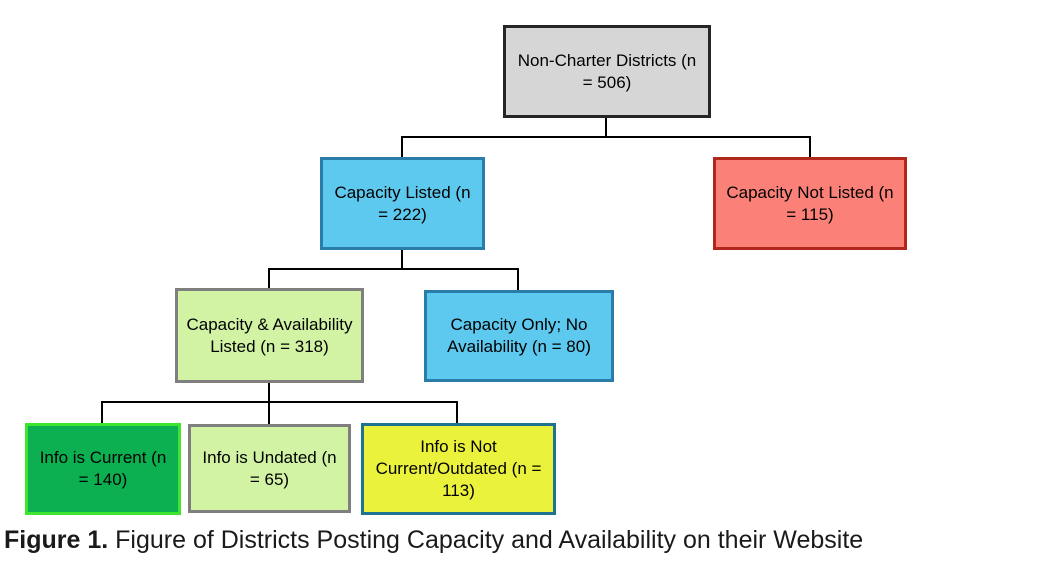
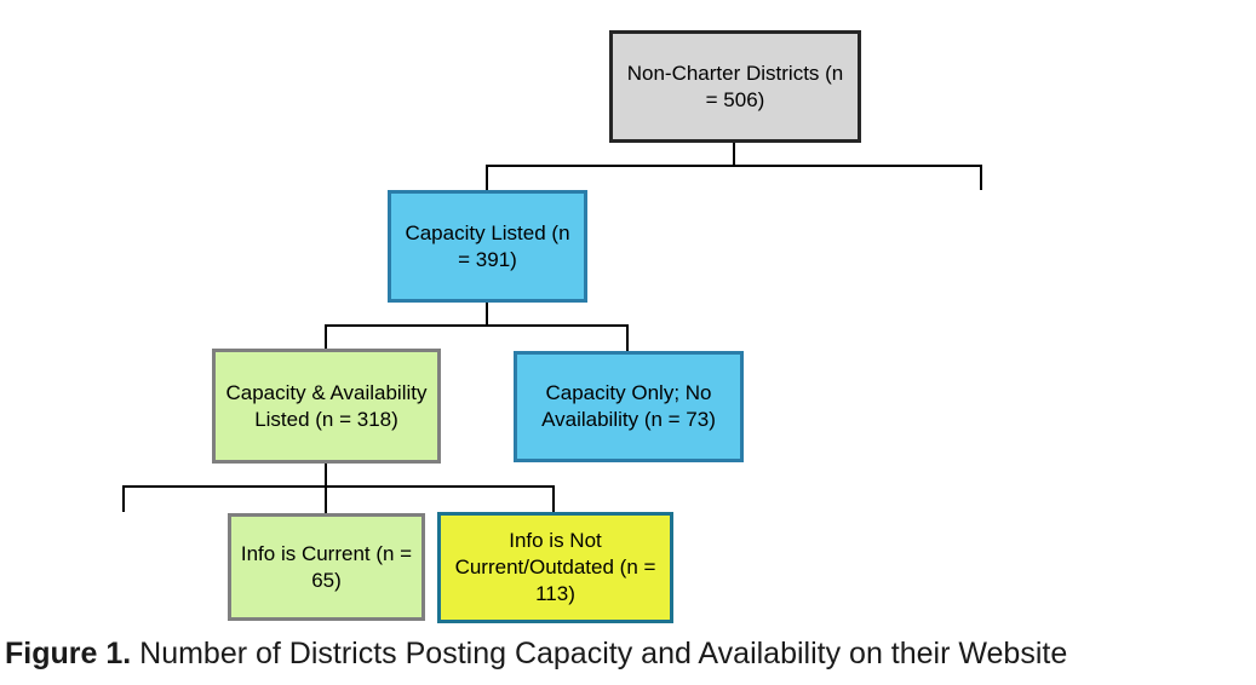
  Non-Charter Districts (n = 506)
- Capacity Listed (n = 222)
+ Capacity Listed (n = 391)
- Capacity Not Listed (n = 115)
  Capacity & Availability Listed (n = 318)
- Capacity Only; No Availability (n = 80)
+ Capacity Only; No Availability (n = 73)
- Info is Current (n = 140)
- Info is Undated (n = 65)
+ Info is Current (n = 65)
  Info is Not Current/Outdated (n = 113)
- Figure 1. Figure of Districts Posting Capacity and Availability on their Website
+ Figure 1. Number of Districts Posting Capacity and Availability on their Website
